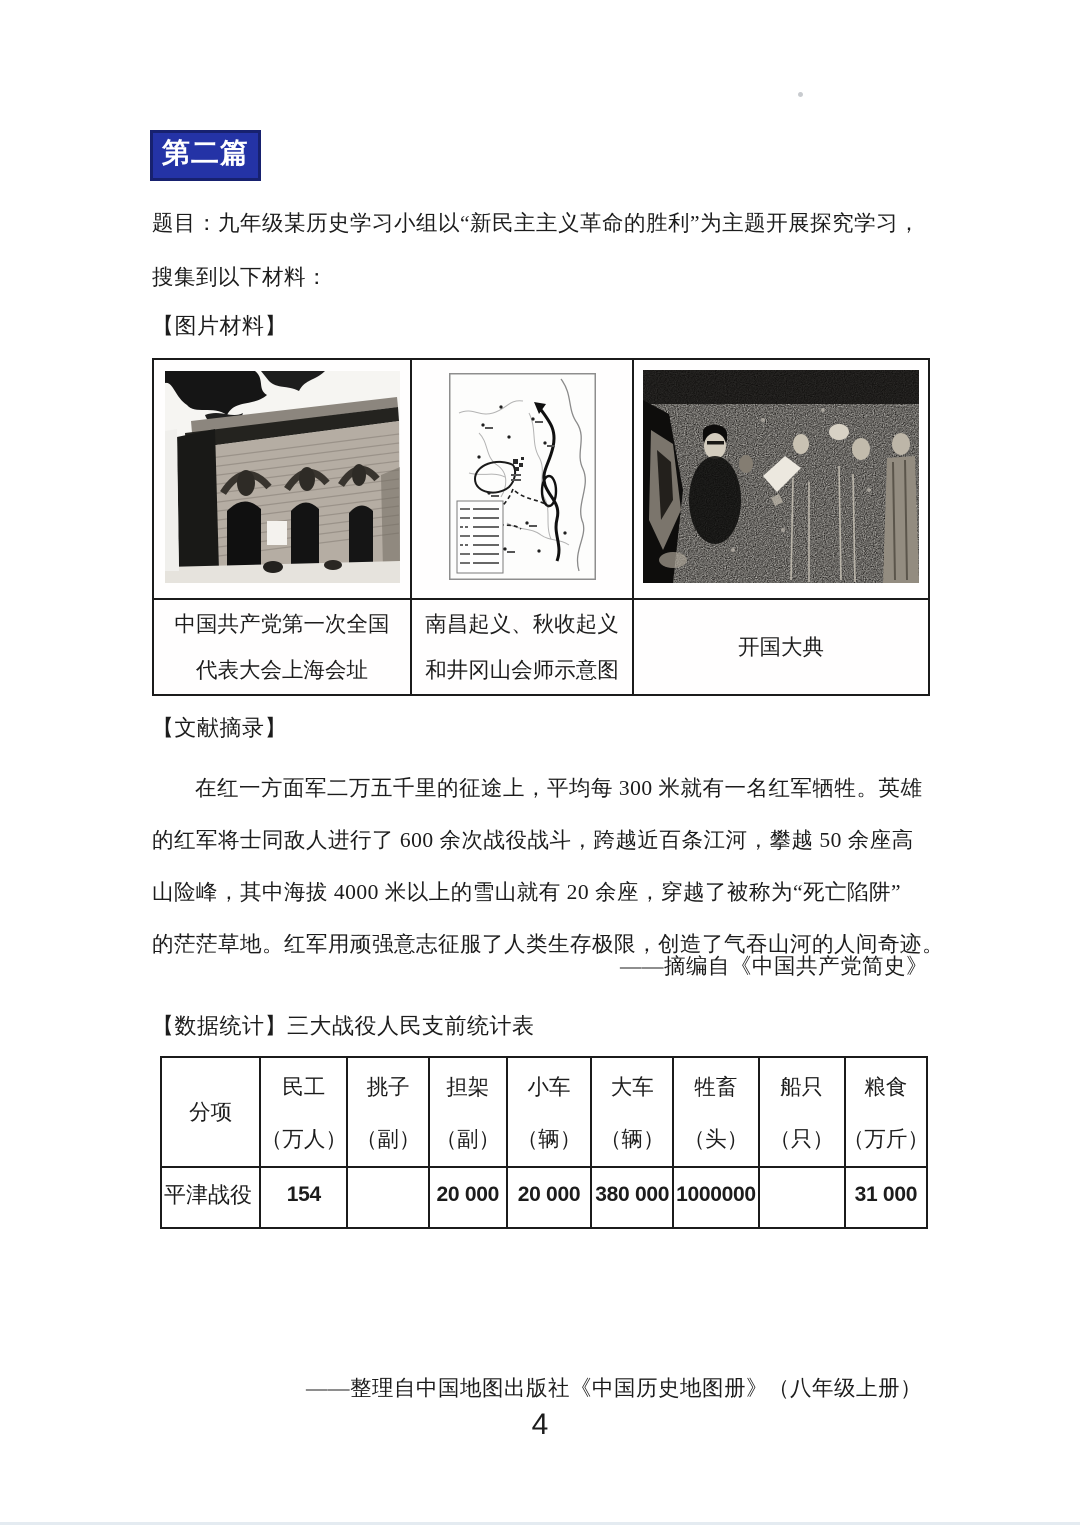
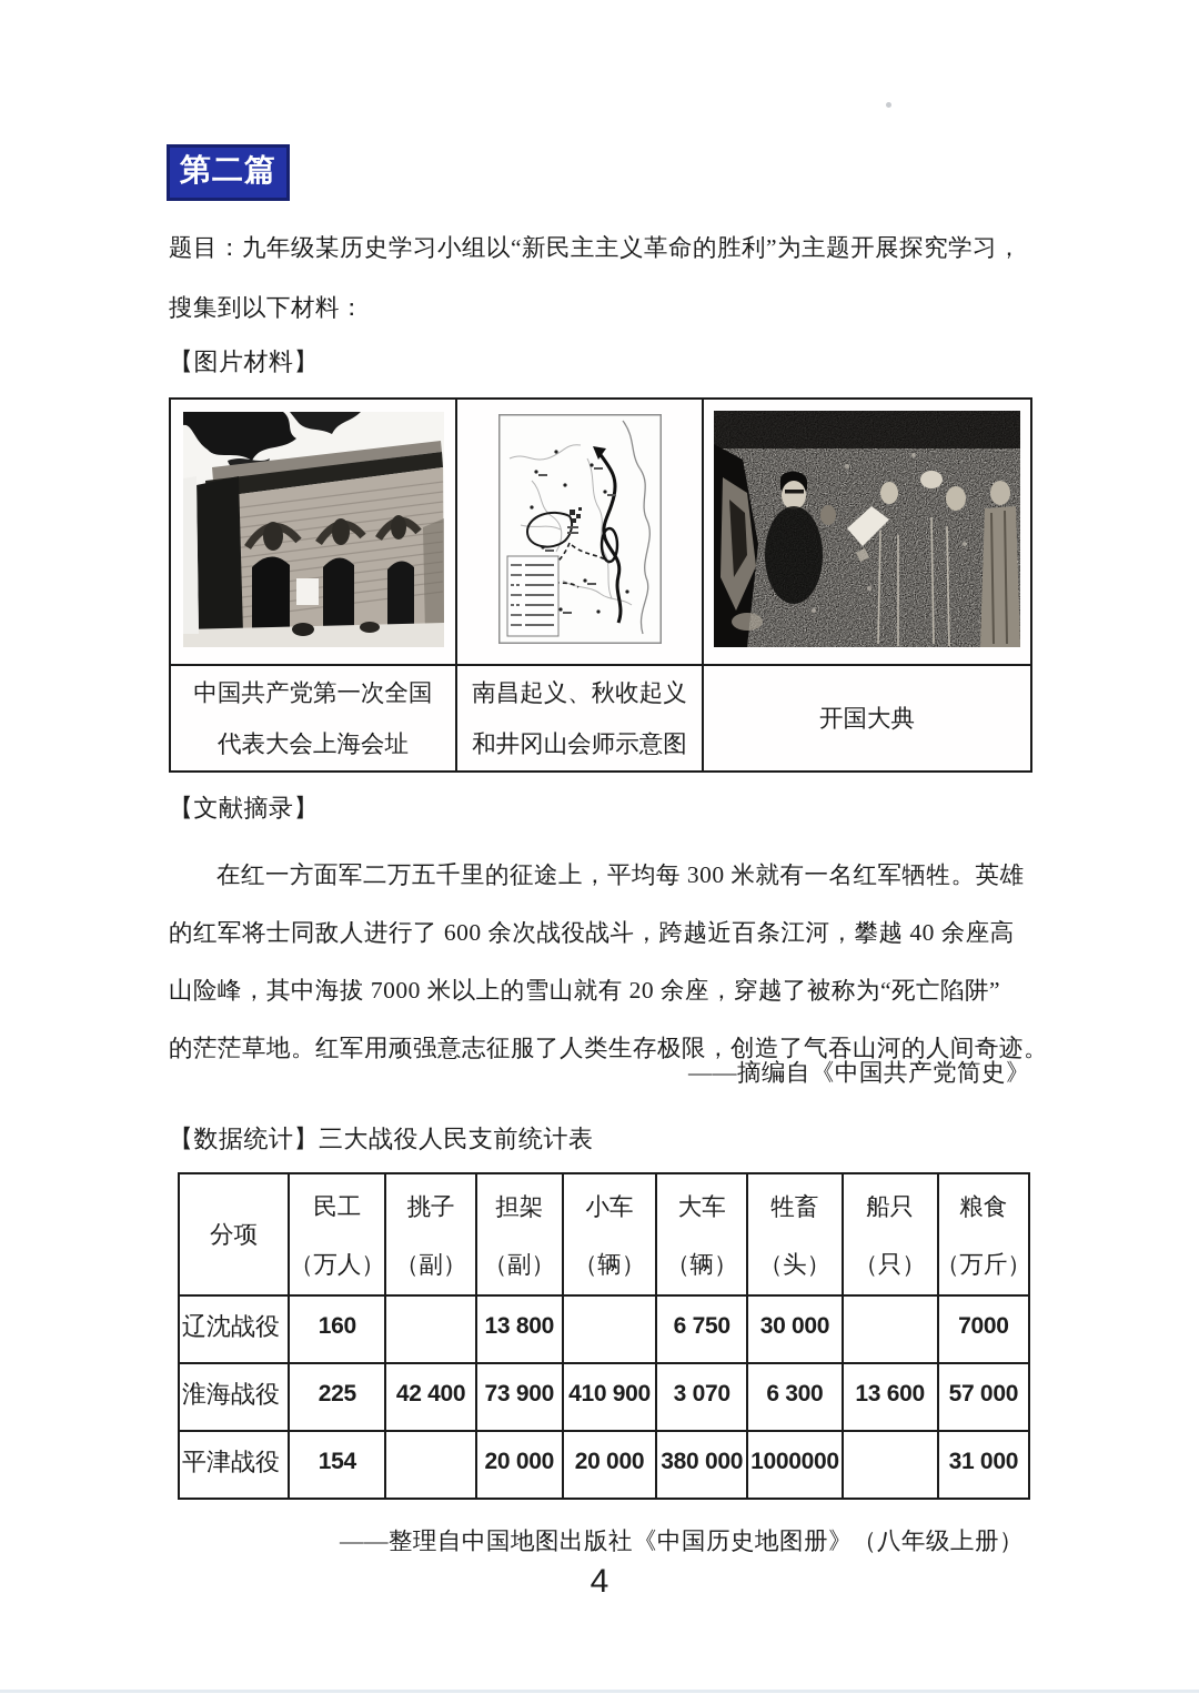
  第二篇
  题目：九年级某历史学习小组以“新民主主义革命的胜利”为主题开展探究学习，
  搜集到以下材料：
  【图片材料】
  中国共产党第一次全国 代表大会上海会址	南昌起义、秋收起义 和井冈山会师示意图	开国大典
  【文献摘录】
  在红一方面军二万五千里的征途上，平均每 300 米就有一名红军牺牲。英雄
- 的红军将士同敌人进行了 600 余次战役战斗，跨越近百条江河，攀越 50 余座高
+ 的红军将士同敌人进行了 600 余次战役战斗，跨越近百条江河，攀越 40 余座高
- 山险峰，其中海拔 4000 米以上的雪山就有 20 余座，穿越了被称为“死亡陷阱”
+ 山险峰，其中海拔 7000 米以上的雪山就有 20 余座，穿越了被称为“死亡陷阱”
  的茫茫草地。红军用顽强意志征服了人类生存极限，创造了气吞山河的人间奇迹。
  ——摘编自《中国共产党简史》
  【数据统计】三大战役人民支前统计表
  分项	民工（万人）	挑子（副）	担架（副）	小车（辆）	大车（辆）	牲畜（头）	船只（只）	粮食（万斤）
+ 辽沈战役	160		13 800		6 750	30 000		7000
+ 淮海战役	225	42 400	73 900	410 900	3 070	6 300	13 600	57 000
  平津战役	154		20 000	20 000	380 000	1000000		31 000
  ——整理自中国地图出版社《中国历史地图册》（八年级上册）
  4
